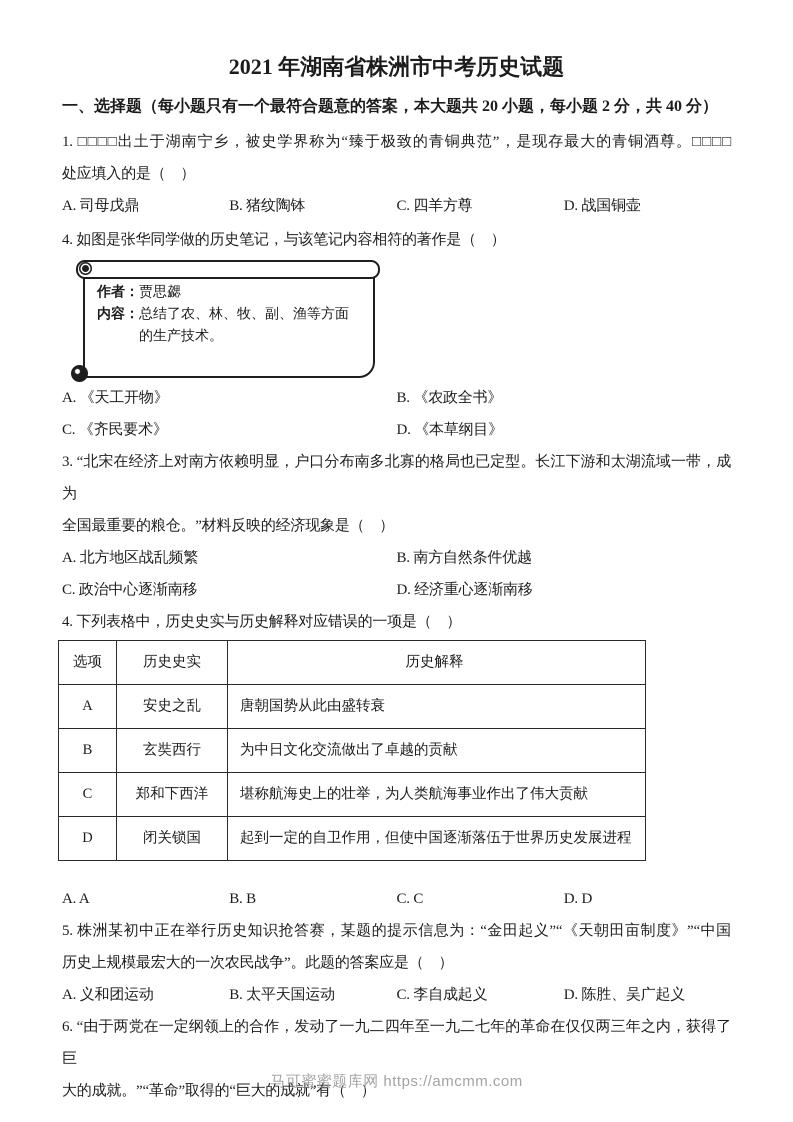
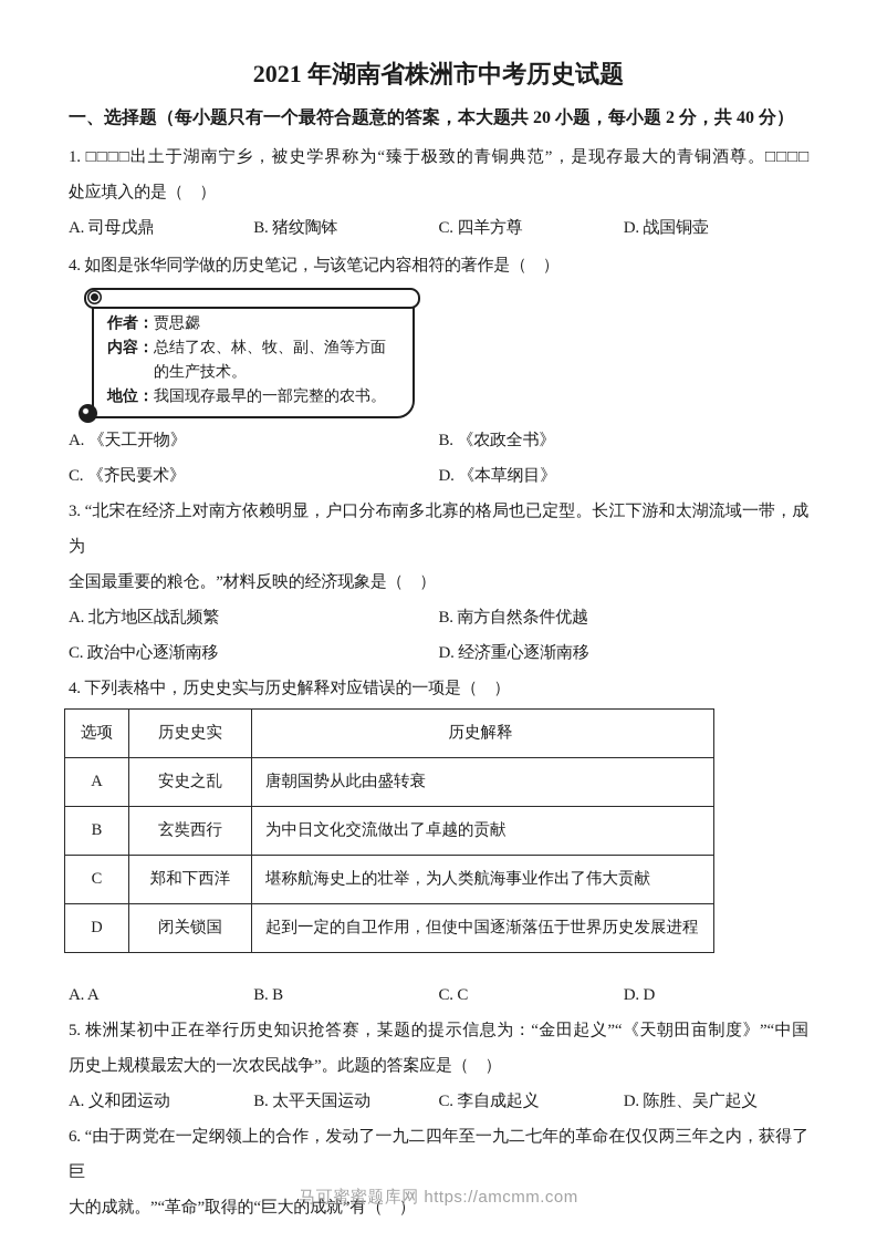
  2021 年湖南省株洲市中考历史试题
  一、选择题（每小题只有一个最符合题意的答案，本大题共 20 小题，每小题 2 分，共 40 分）
  1. □□□□出土于湖南宁乡，被史学界称为“臻于极致的青铜典范”，是现存最大的青铜酒尊。□□□□
  处应填入的是（ ）
  A. 司母戊鼎
  B. 猪纹陶钵
  C. 四羊方尊
  D. 战国铜壶
  4. 如图是张华同学做的历史笔记，与该笔记内容相符的著作是（ ）
  作者：贾思勰
  内容：总结了农、林、牧、副、渔等方面
  的生产技术。
+ 地位：我国现存最早的一部完整的农书。
  A. 《天工开物》
  B. 《农政全书》
  C. 《齐民要术》
  D. 《本草纲目》
  3. “北宋在经济上对南方依赖明显，户口分布南多北寡的格局也已定型。长江下游和太湖流域一带，成为
  全国最重要的粮仓。”材料反映的经济现象是（ ）
  A. 北方地区战乱频繁
  B. 南方自然条件优越
  C. 政治中心逐渐南移
  D. 经济重心逐渐南移
  4. 下列表格中，历史史实与历史解释对应错误的一项是（ ）
  选项	历史史实	历史解释
  A	安史之乱	唐朝国势从此由盛转衰
  B	玄奘西行	为中日文化交流做出了卓越的贡献
  C	郑和下西洋	堪称航海史上的壮举，为人类航海事业作出了伟大贡献
  D	闭关锁国	起到一定的自卫作用，但使中国逐渐落伍于世界历史发展进程
  A. A
  B. B
  C. C
  D. D
  5. 株洲某初中正在举行历史知识抢答赛，某题的提示信息为：“金田起义”“《天朝田亩制度》”“中国
  历史上规模最宏大的一次农民战争”。此题的答案应是（ ）
  A. 义和团运动
  B. 太平天国运动
  C. 李自成起义
  D. 陈胜、吴广起义
  6. “由于两党在一定纲领上的合作，发动了一九二四年至一九二七年的革命在仅仅两三年之内，获得了巨
  大的成就。”“革命”取得的“巨大的成就”有（ ）
  马可蜜蜜题库网 https://amcmm.com
